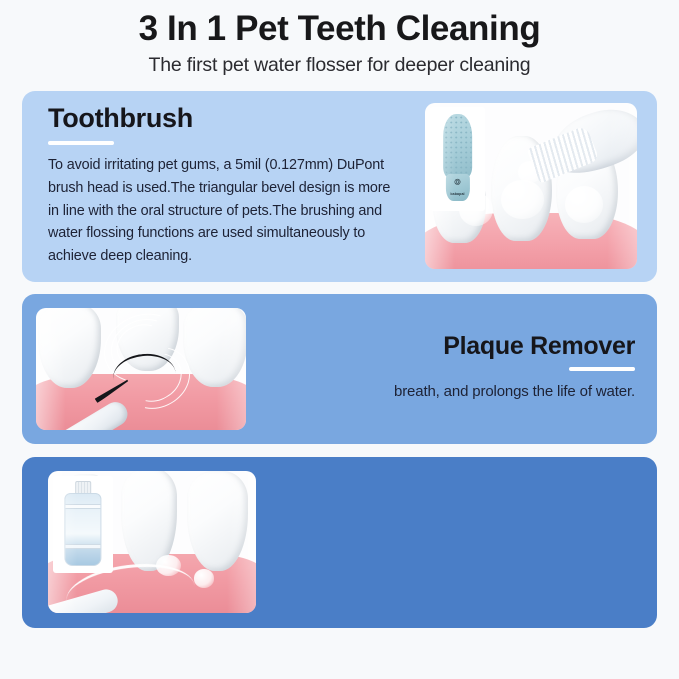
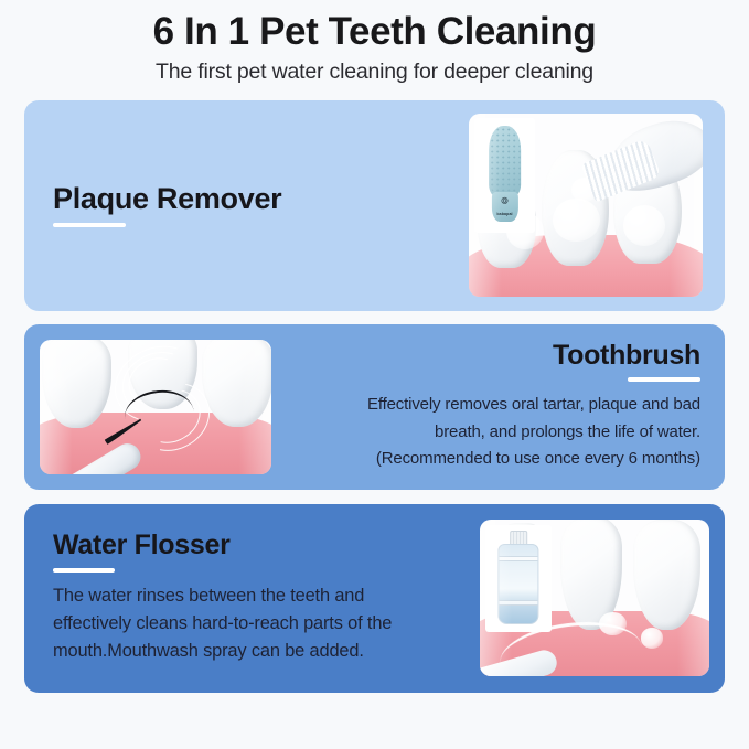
- 3 In 1 Pet Teeth Cleaning
+ 6 In 1 Pet Teeth Cleaning
- The first pet water flosser for deeper cleaning
+ The first pet water cleaning for deeper cleaning
- Toothbrush
+ Plaque Remover
- To avoid irritating pet gums, a 5mil (0.127mm) DuPont brush head is used.The triangular bevel design is more in line with the oral structure of pets.The brushing and water flossing functions are used simultaneously to achieve deep cleaning.
- Plaque Remover
+ Toothbrush
+ Effectively removes oral tartar, plaque and bad
  breath, and prolongs the life of water.
+ (Recommended to use once every 6 months)
+ Water Flosser
+ The water rinses between the teeth and effectively cleans hard-to-reach parts of the mouth.Mouthwash spray can be added.
